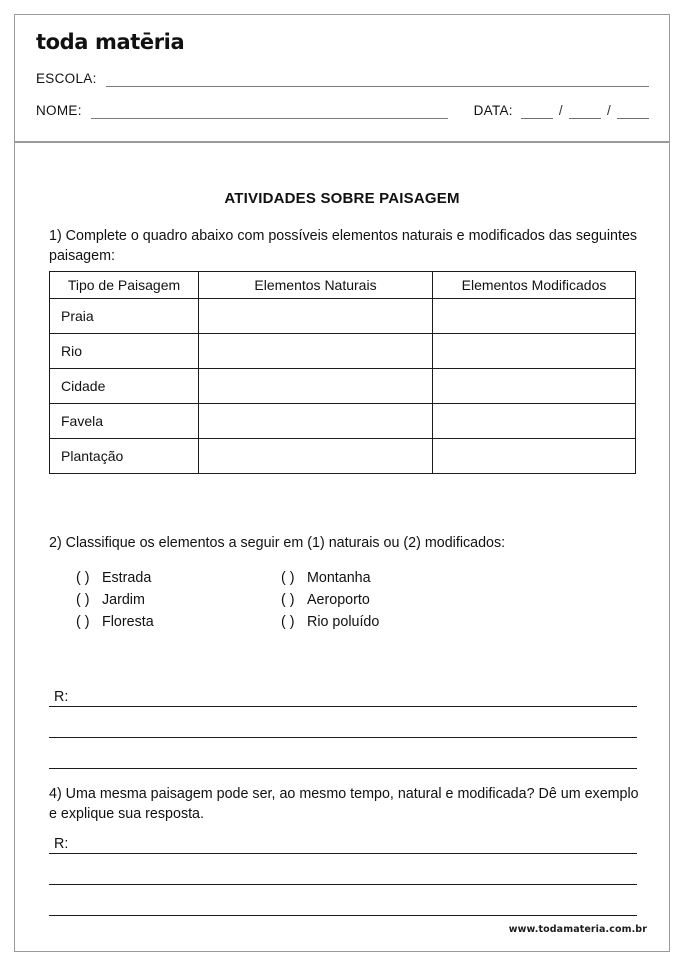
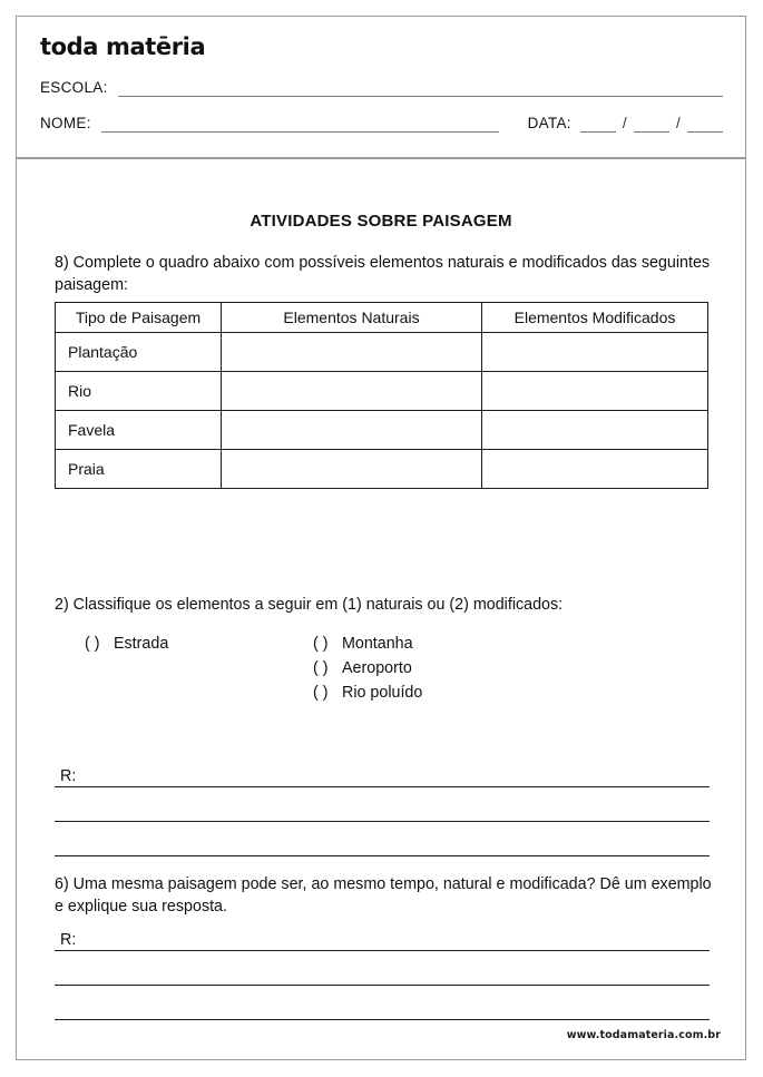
  toda matēria
  ESCOLA:
  NOME:
  DATA:
  /
  /
  ATIVIDADES SOBRE PAISAGEM
- 1) Complete o quadro abaixo com possíveis elementos naturais e modificados das seguintes paisagem:
+ 8) Complete o quadro abaixo com possíveis elementos naturais e modificados das seguintes paisagem:
  Tipo de Paisagem	Elementos Naturais	Elementos Modificados
- Praia
+ Plantação
  Rio
- Cidade
  Favela
- Plantação
+ Praia
  2) Classifique os elementos a seguir em (1) naturais ou (2) modificados:
  ( ) Estrada
- ( ) Jardim
- ( ) Floresta
  ( ) Montanha
  ( ) Aeroporto
  ( ) Rio poluído
  R:
- 4) Uma mesma paisagem pode ser, ao mesmo tempo, natural e modificada? Dê um exemplo e explique sua resposta.
+ 6) Uma mesma paisagem pode ser, ao mesmo tempo, natural e modificada? Dê um exemplo e explique sua resposta.
  R:
  www.todamateria.com.br
